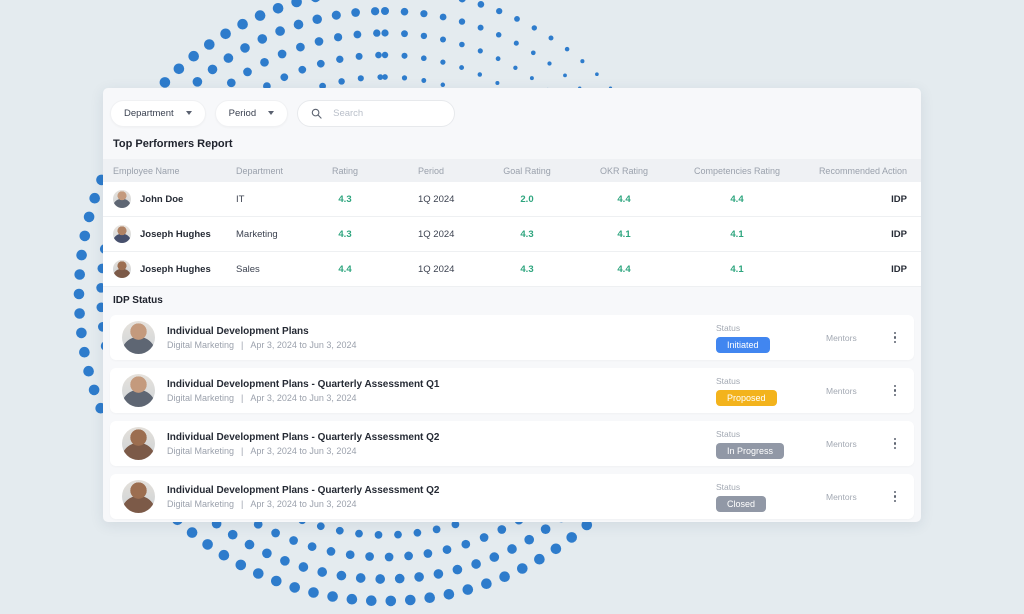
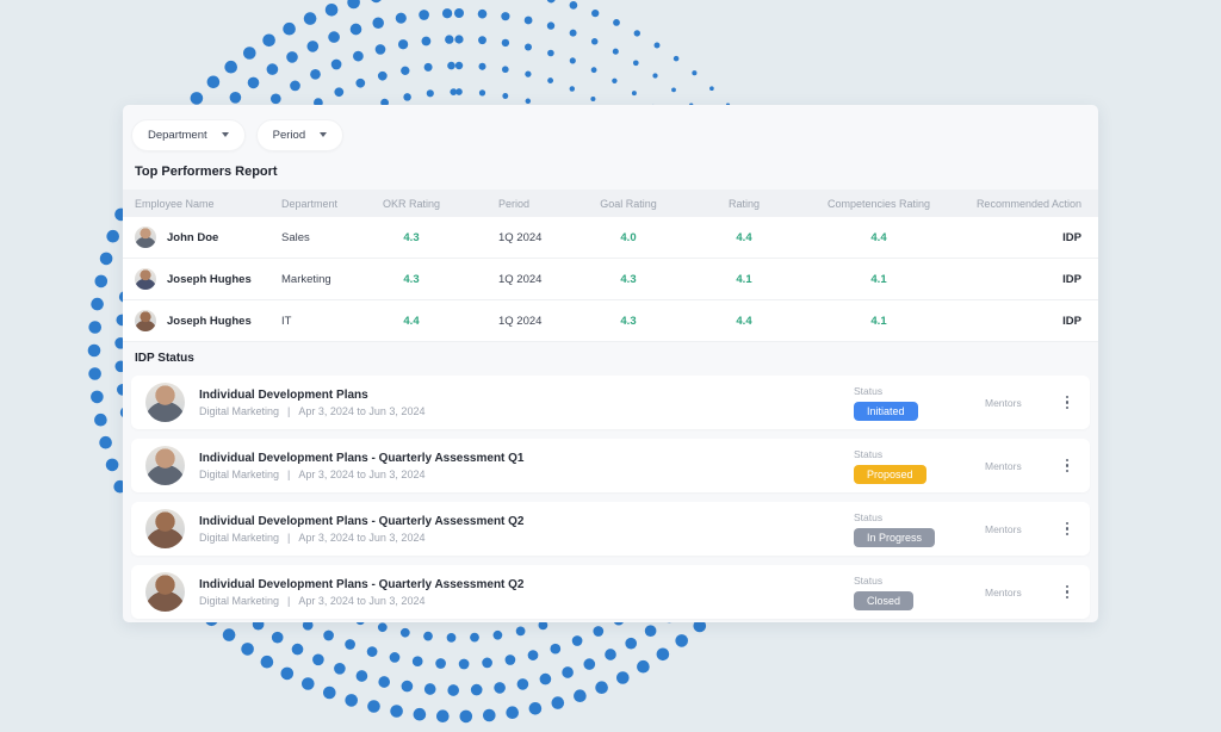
  Department
  Period
- Search
  Top Performers Report
  Employee Name
  Department
- Rating
+ OKR Rating
  Period
  Goal Rating
- OKR Rating
+ Rating
  Competencies Rating
  Recommended Action
  John Doe
- IT
+ Sales
  4.3
  1Q 2024
- 2.0
+ 4.0
  4.4
  4.4
  IDP
  Joseph Hughes
  Marketing
  4.3
  1Q 2024
  4.3
  4.1
  4.1
  IDP
  Joseph Hughes
- Sales
+ IT
  4.4
  1Q 2024
  4.3
  4.4
  4.1
  IDP
  IDP Status
  Individual Development Plans
  Digital Marketing
  |
  Apr 3, 2024 to Jun 3, 2024
  Status
  Initiated
  Mentors
  Individual Development Plans - Quarterly Assessment Q1
  Digital Marketing
  |
  Apr 3, 2024 to Jun 3, 2024
  Status
  Proposed
  Mentors
  Individual Development Plans - Quarterly Assessment Q2
  Digital Marketing
  |
  Apr 3, 2024 to Jun 3, 2024
  Status
  In Progress
  Mentors
  Individual Development Plans - Quarterly Assessment Q2
  Digital Marketing
  |
  Apr 3, 2024 to Jun 3, 2024
  Status
  Closed
  Mentors
